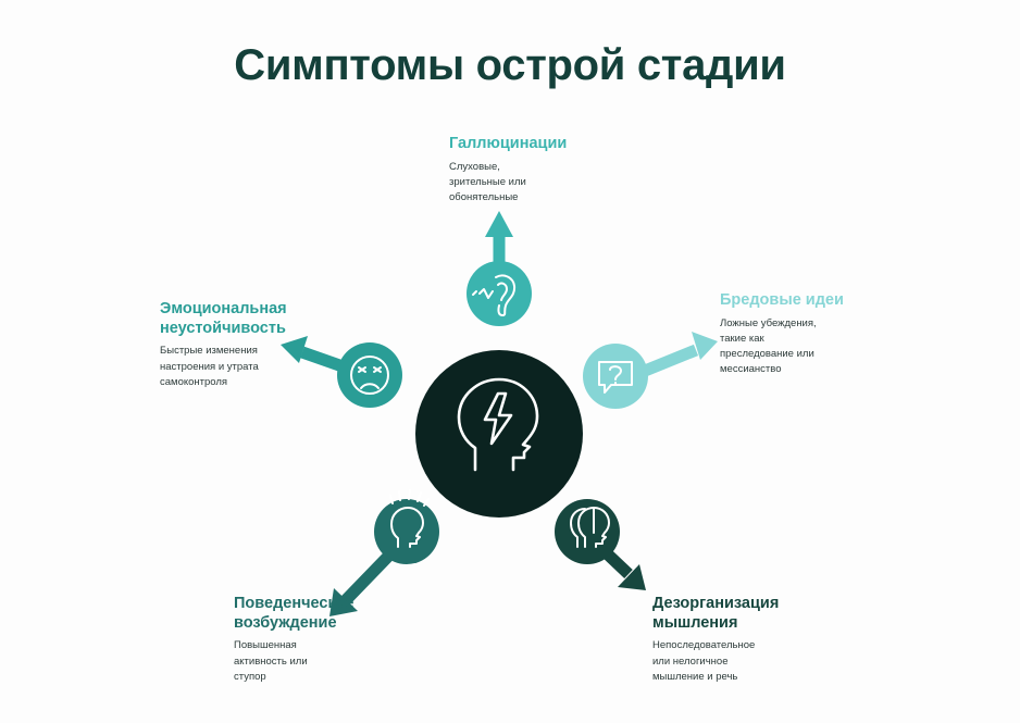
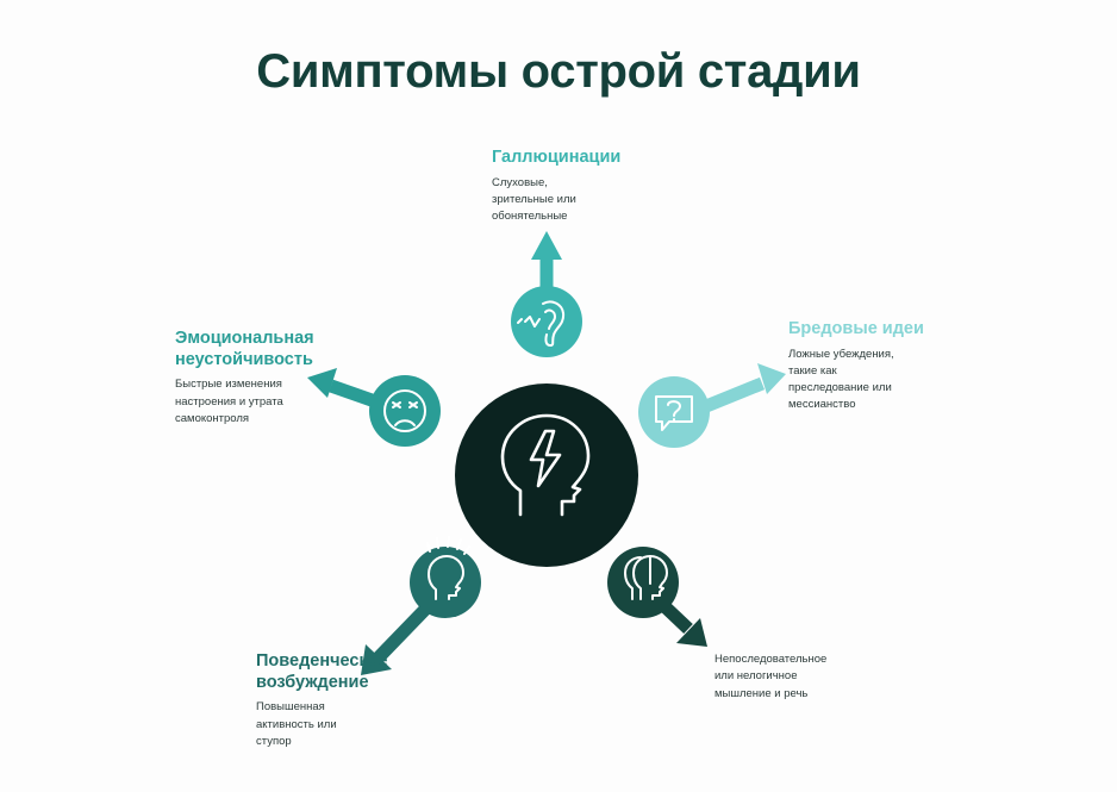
  Симптомы острой стадии
  Галлюцинации
  Слуховые,
  зрительные или
  обонятельные
  Эмоциональная
  неустойчивость
  Быстрые изменения
  настроения и утрата
  самоконтроля
  Бредовые идеи
  Ложные убеждения,
  такие как
  преследование или
  мессианство
  Поведенческое
  возбуждение
  Повышенная
  активность или
  ступор
- Дезорганизация
- мышления
  Непоследовательное
  или нелогичное
  мышление и речь
